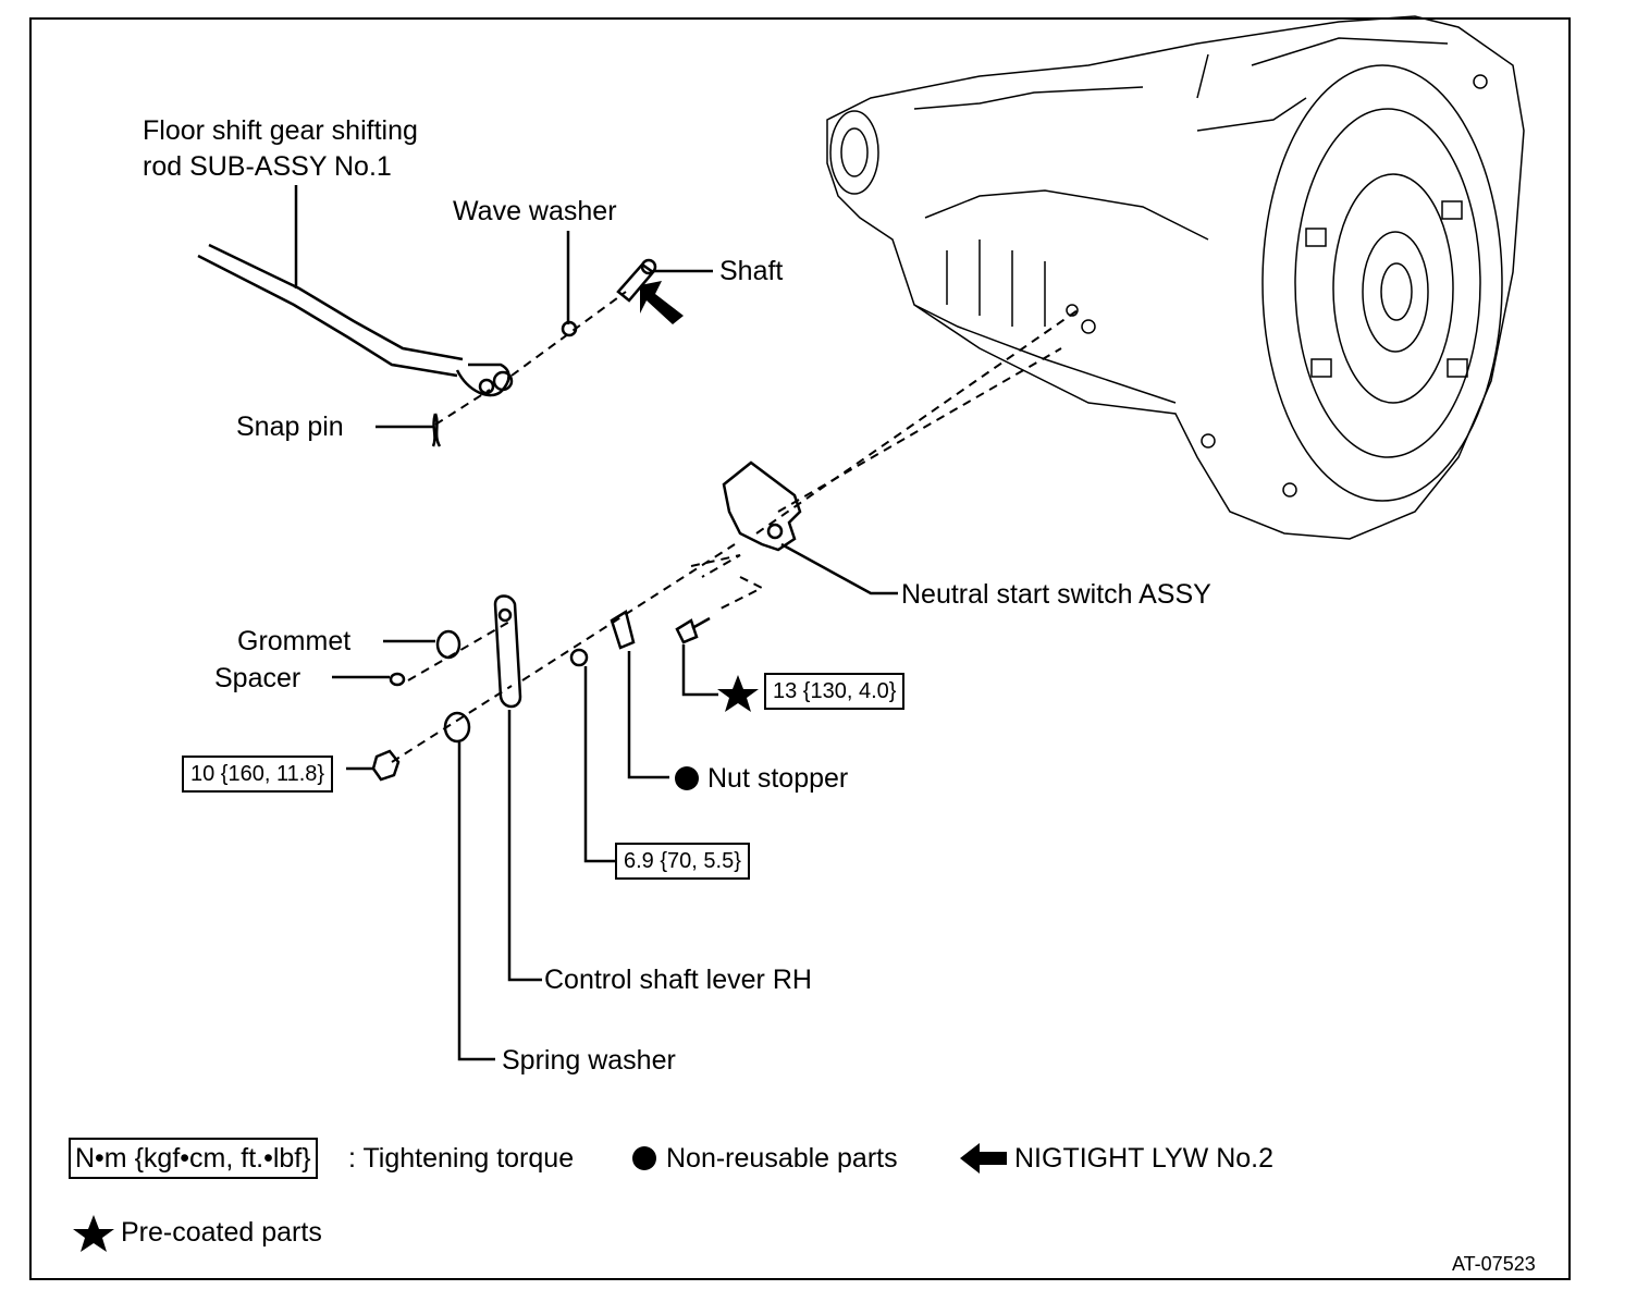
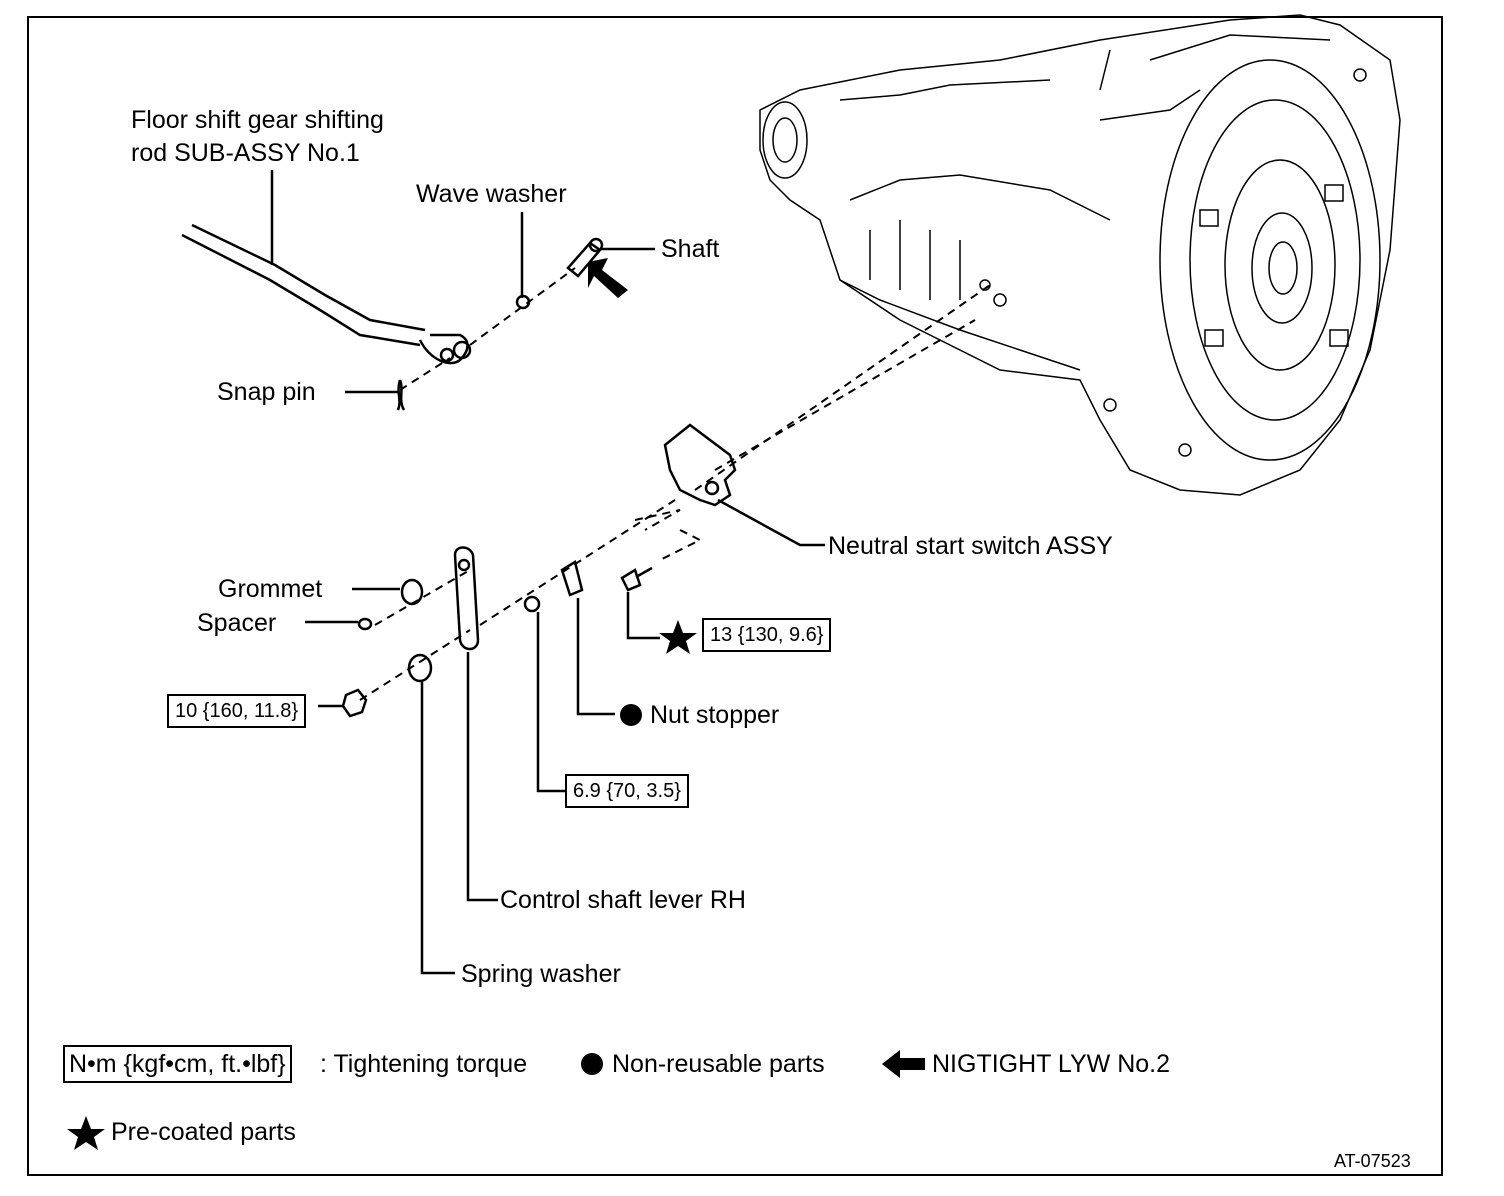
  Floor shift gear shifting
  rod SUB-ASSY No.1
  Wave washer
  Shaft
  Snap pin
  Neutral start switch ASSY
  Grommet
  Spacer
  Nut stopper
  Control shaft lever RH
  Spring washer
- 13 {130, 4.0}
+ 13 {130, 9.6}
  10 {160, 11.8}
- 6.9 {70, 5.5}
+ 6.9 {70, 3.5}
  N•m {kgf•cm, ft.•lbf}
  : Tightening torque
  Non-reusable parts
  NIGTIGHT LYW No.2
  Pre-coated parts
  AT-07523
